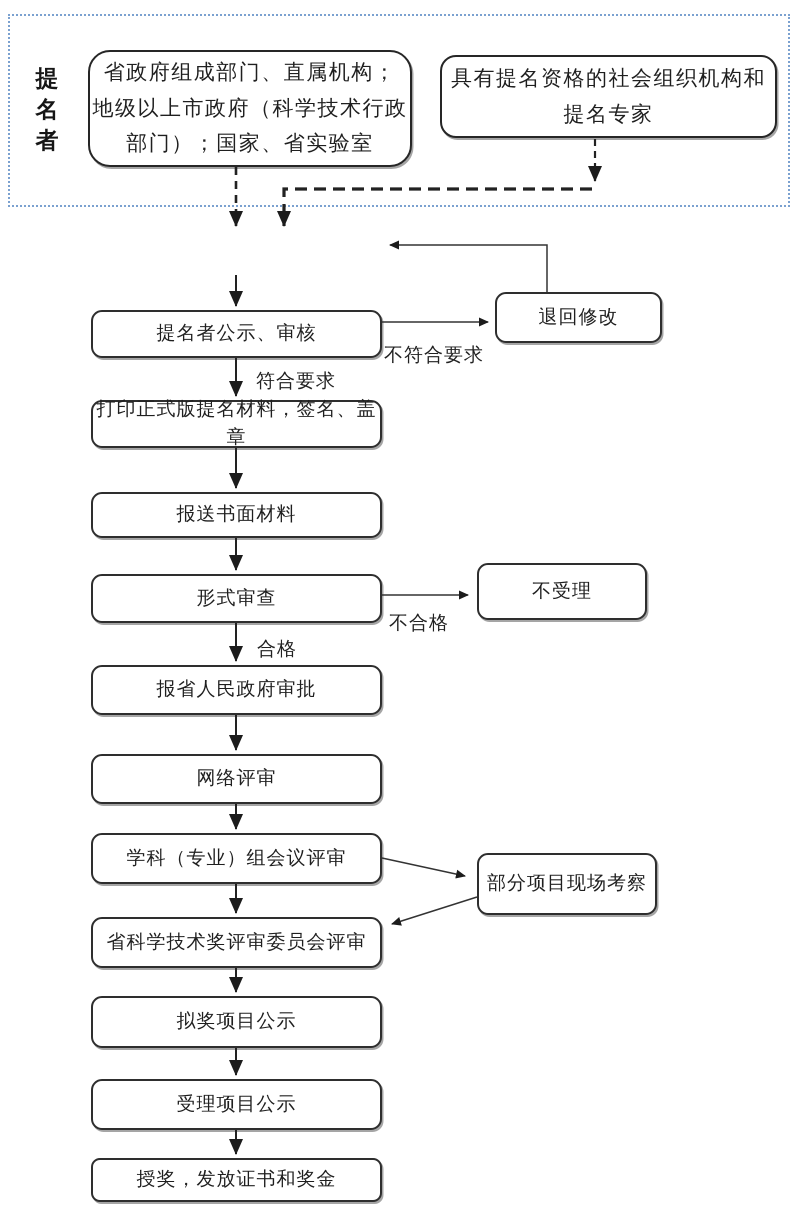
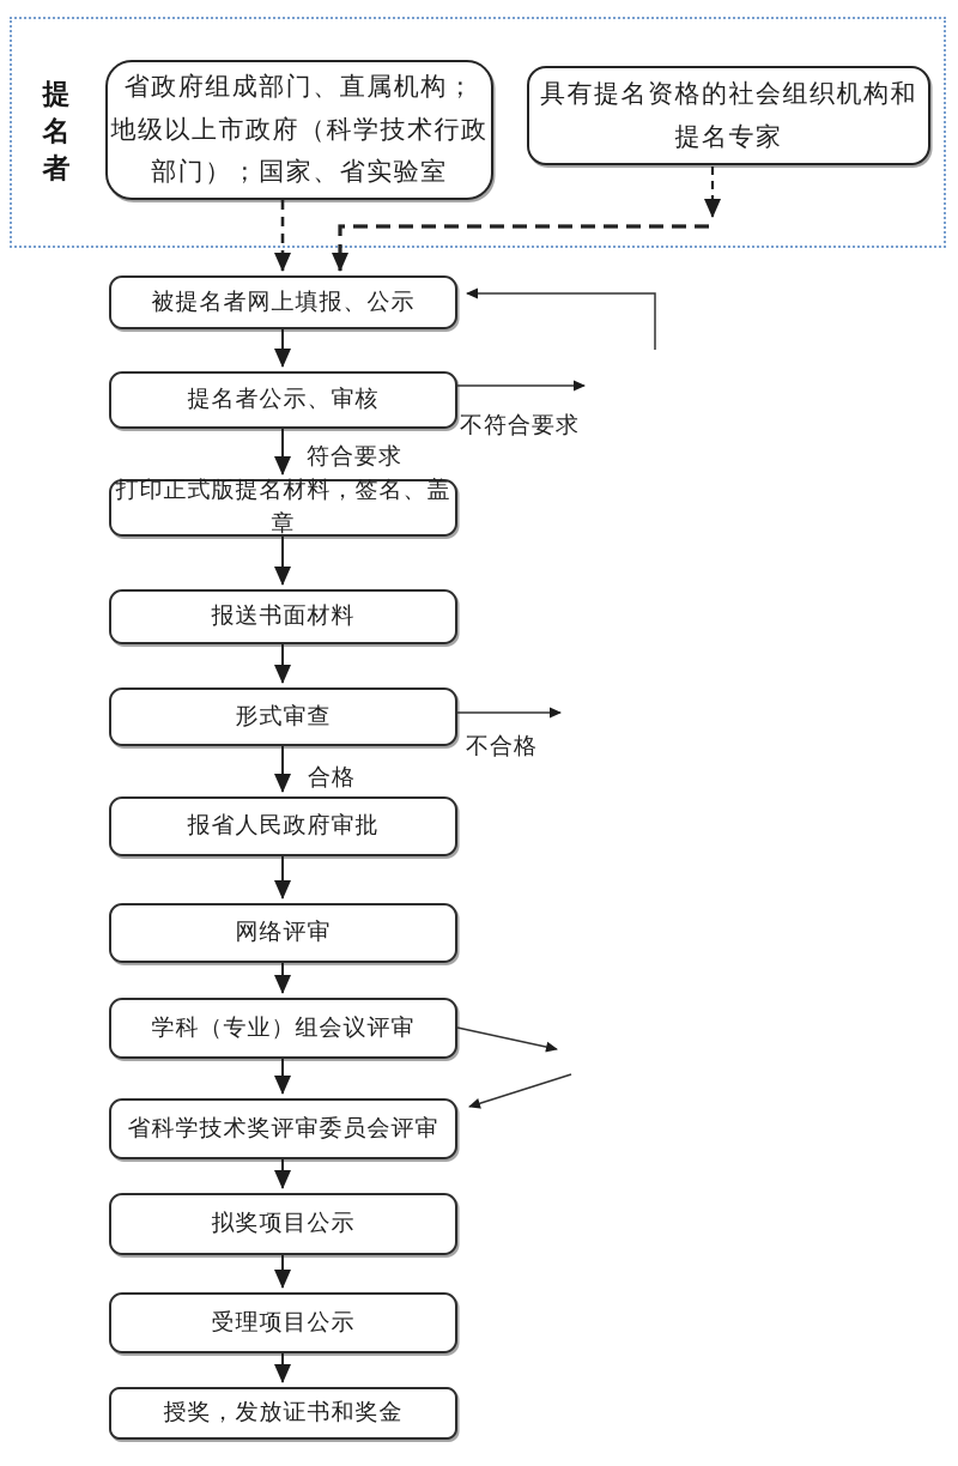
  提名者
  省政府组成部门、直属机构；
  地级以上市政府（科学技术行政
  部门）；国家、省实验室
  具有提名资格的社会组织机构和
  提名专家
+ 被提名者网上填报、公示
  提名者公示、审核
  打印正式版提名材料，签名、盖章
  报送书面材料
  形式审查
  报省人民政府审批
  网络评审
  学科（专业）组会议评审
  省科学技术奖评审委员会评审
  拟奖项目公示
  受理项目公示
  授奖，发放证书和奖金
- 退回修改
- 不受理
- 部分项目现场考察
  不符合要求
  符合要求
  不合格
  合格
